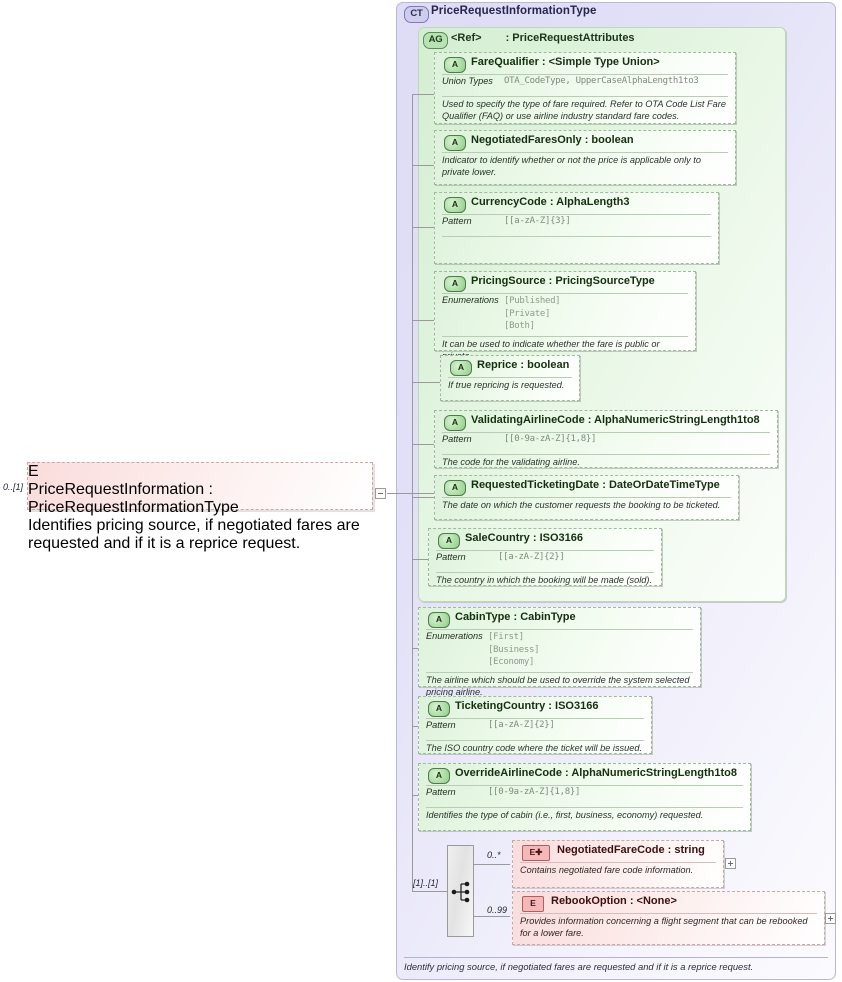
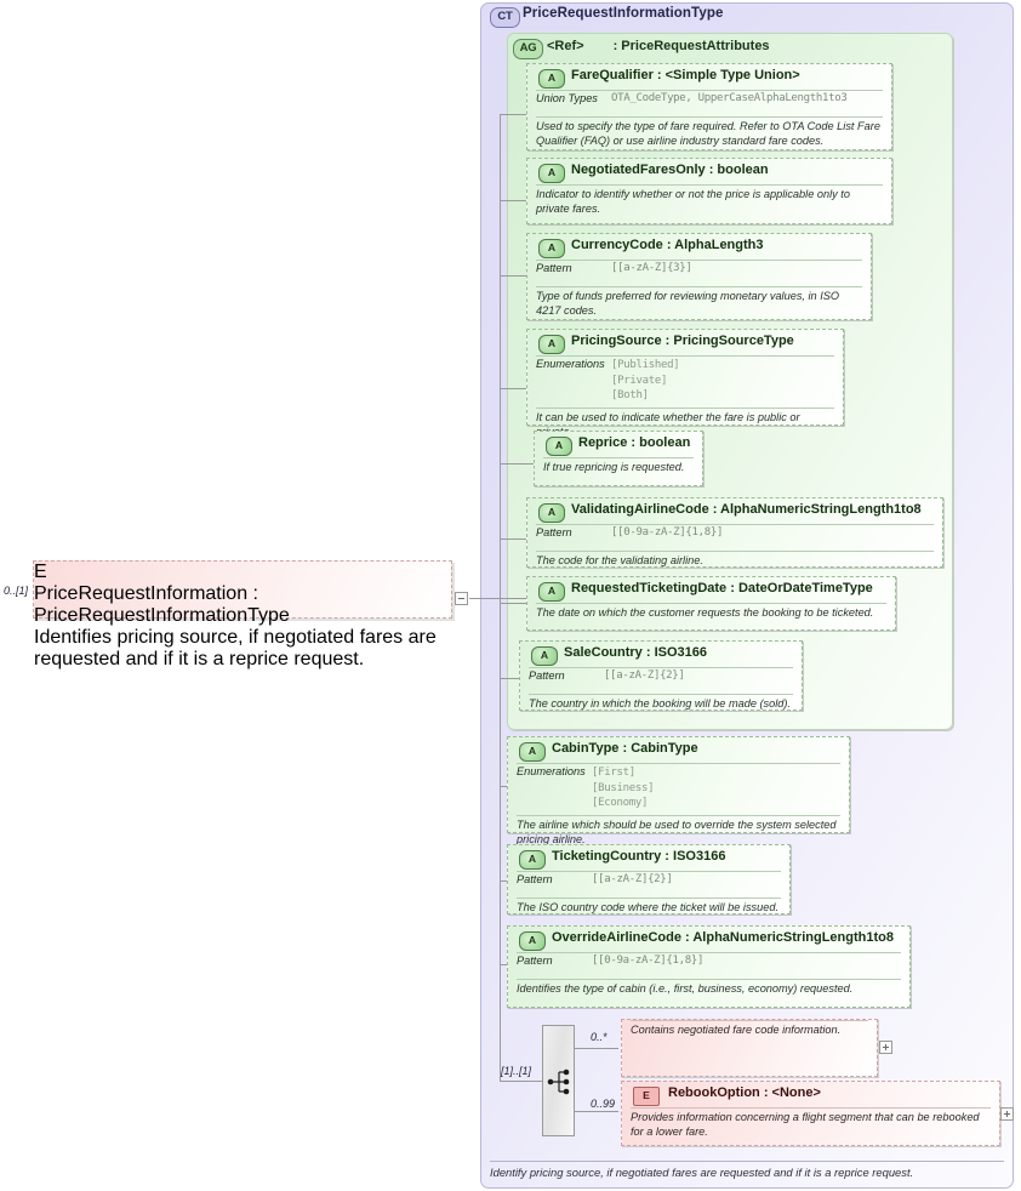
  CT
  PriceRequestInformationType
  AG
  <Ref> : PriceRequestAttributes
  A
  FareQualifier : <Simple Type Union>
  Union Types OTA_CodeType, UpperCaseAlphaLength1to3
  Used to specify the type of fare required. Refer to OTA Code List Fare Qualifier (FAQ) or use airline industry standard fare codes.
  A
  NegotiatedFaresOnly : boolean
- Indicator to identify whether or not the price is applicable only to private lower.
+ Indicator to identify whether or not the price is applicable only to private fares.
  A
  CurrencyCode : AlphaLength3
  Pattern [[a-zA-Z]{3}]
+ Type of funds preferred for reviewing monetary values, in ISO 4217 codes.
  A
  PricingSource : PricingSourceType
  Enumerations [Published]
  [Private]
  [Both]
  It can be used to indicate whether the fare is public or
  A
  Reprice : boolean
  If true repricing is requested.
  A
  ValidatingAirlineCode : AlphaNumericStringLength1to8
  Pattern [[0-9a-zA-Z]{1,8}]
  The code for the validating airline.
  A
  RequestedTicketingDate : DateOrDateTimeType
  The date on which the customer requests the booking to be ticketed.
  A
  SaleCountry : ISO3166
  Pattern [[a-zA-Z]{2}]
  The country in which the booking will be made (sold).
  A
  CabinType : CabinType
  Enumerations [First]
  [Business]
  [Economy]
  The airline which should be used to override the system selected pricing airline.
  A
  TicketingCountry : ISO3166
  Pattern [[a-zA-Z]{2}]
  The ISO country code where the ticket will be issued.
  A
  OverrideAirlineCode : AlphaNumericStringLength1to8
  Pattern [[0-9a-zA-Z]{1,8}]
  Identifies the type of cabin (i.e., first, business, economy) requested.
  [1]..[1]
  0..*
- E✚
- NegotiatedFareCode : string
  Contains negotiated fare code information.
  0..99
  E
  RebookOption : <None>
  Provides information concerning a flight segment that can be rebooked for a lower fare.
  Identify pricing source, if negotiated fares are requested and if it is a reprice request.
  0..[1]
  E
  PriceRequestInformation : PriceRequestInformationType
  Identifies pricing source, if negotiated fares are requested and if it is a reprice request.
